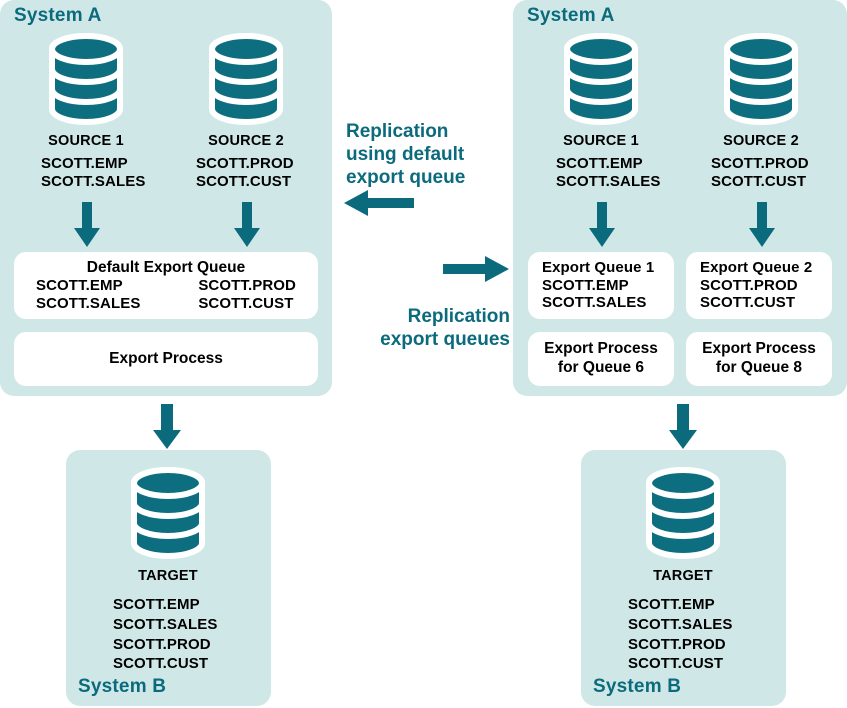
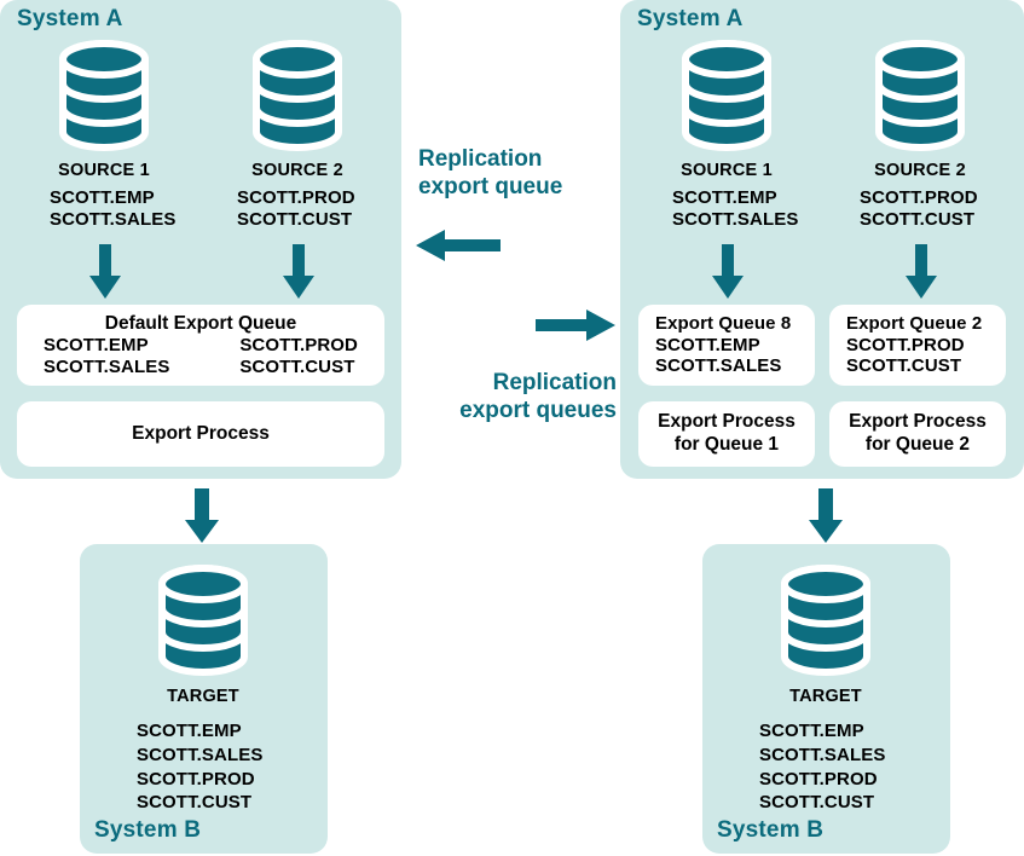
  System A
  SOURCE 1
  SCOTT.EMP
  SCOTT.SALES
  SOURCE 2
  SCOTT.PROD
  SCOTT.CUST
  Default Export Queue
  SCOTT.EMP
  SCOTT.SALES
  SCOTT.PROD
  SCOTT.CUST
  Export Process
  TARGET
  SCOTT.EMP
  SCOTT.SALES
  SCOTT.PROD
  SCOTT.CUST
  System B
  Replication
- using default
  export queue
  Replication
  export queues
  System A
  SOURCE 1
  SCOTT.EMP
  SCOTT.SALES
  SOURCE 2
  SCOTT.PROD
  SCOTT.CUST
- Export Queue 1
+ Export Queue 8
  SCOTT.EMP
  SCOTT.SALES
  Export Queue 2
  SCOTT.PROD
  SCOTT.CUST
  Export Process
- for Queue 6
+ for Queue 1
  Export Process
- for Queue 8
+ for Queue 2
  TARGET
  SCOTT.EMP
  SCOTT.SALES
  SCOTT.PROD
  SCOTT.CUST
  System B
